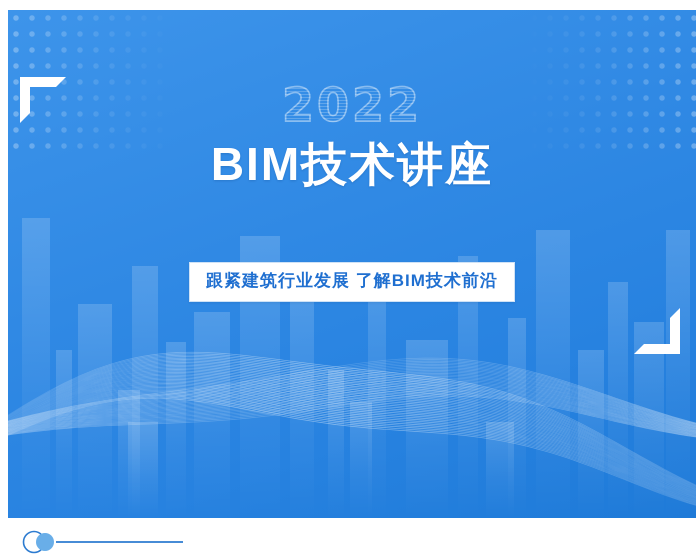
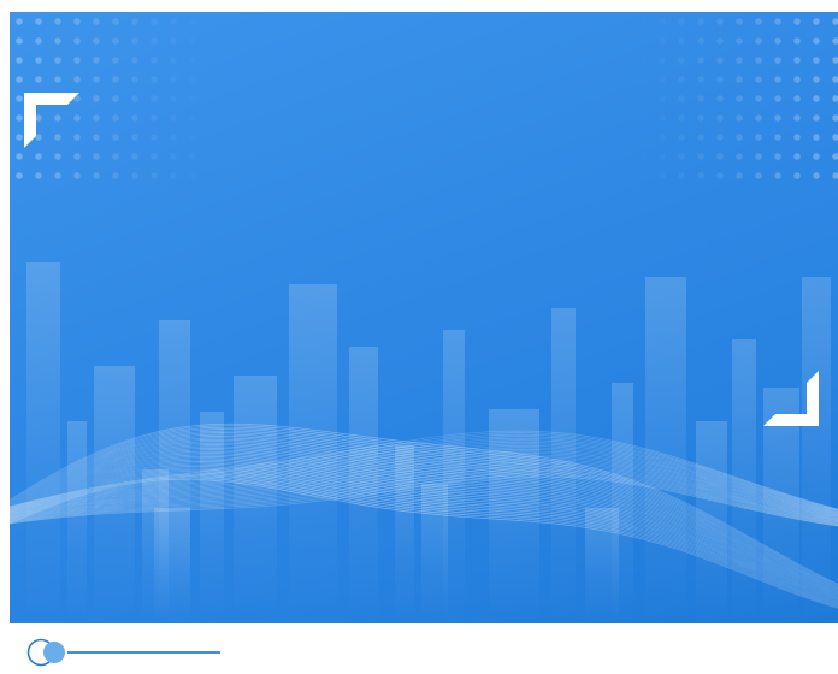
- 2022
- BIM技术讲座
- 跟紧建筑行业发展 了解BIM技术前沿
